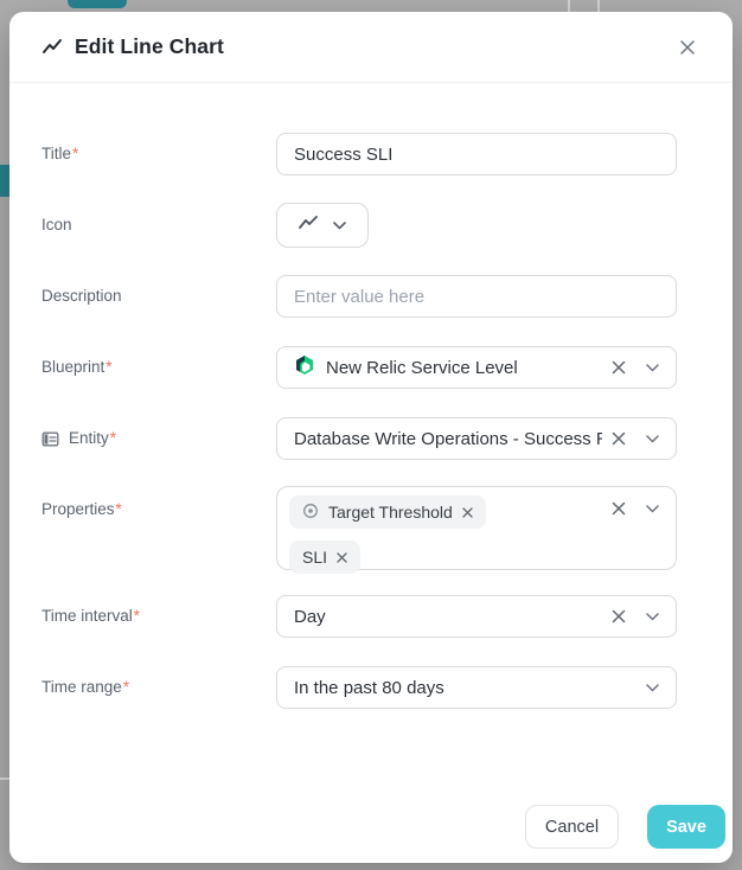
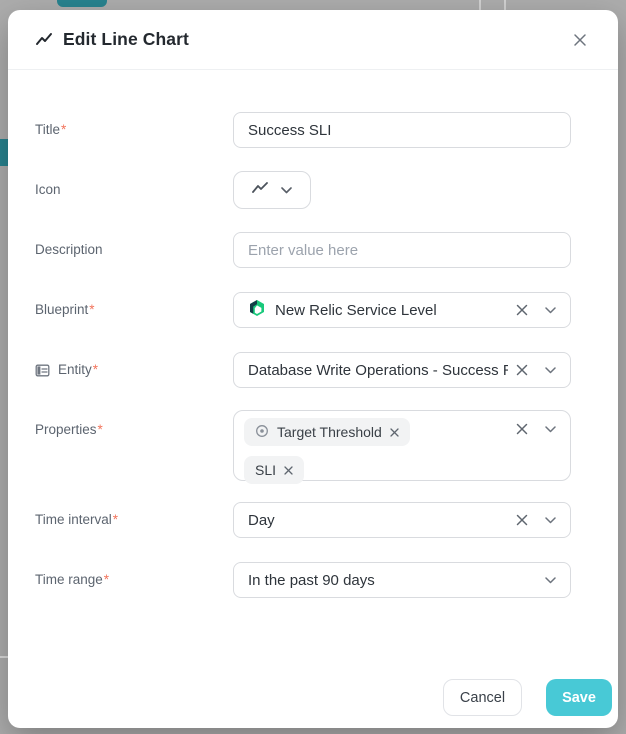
  Edit Line Chart
  Title
  *
  Success SLI
  Icon
  Description
  Enter value here
  Blueprint
  *
  New Relic Service Level
  Entity
  *
  Database Write Operations - Success
  Properties
  *
  Target Threshold
  SLI
  Time interval
  *
  Day
  Time range
  *
- In the past 80 days
+ In the past 90 days
  Cancel
  Save
